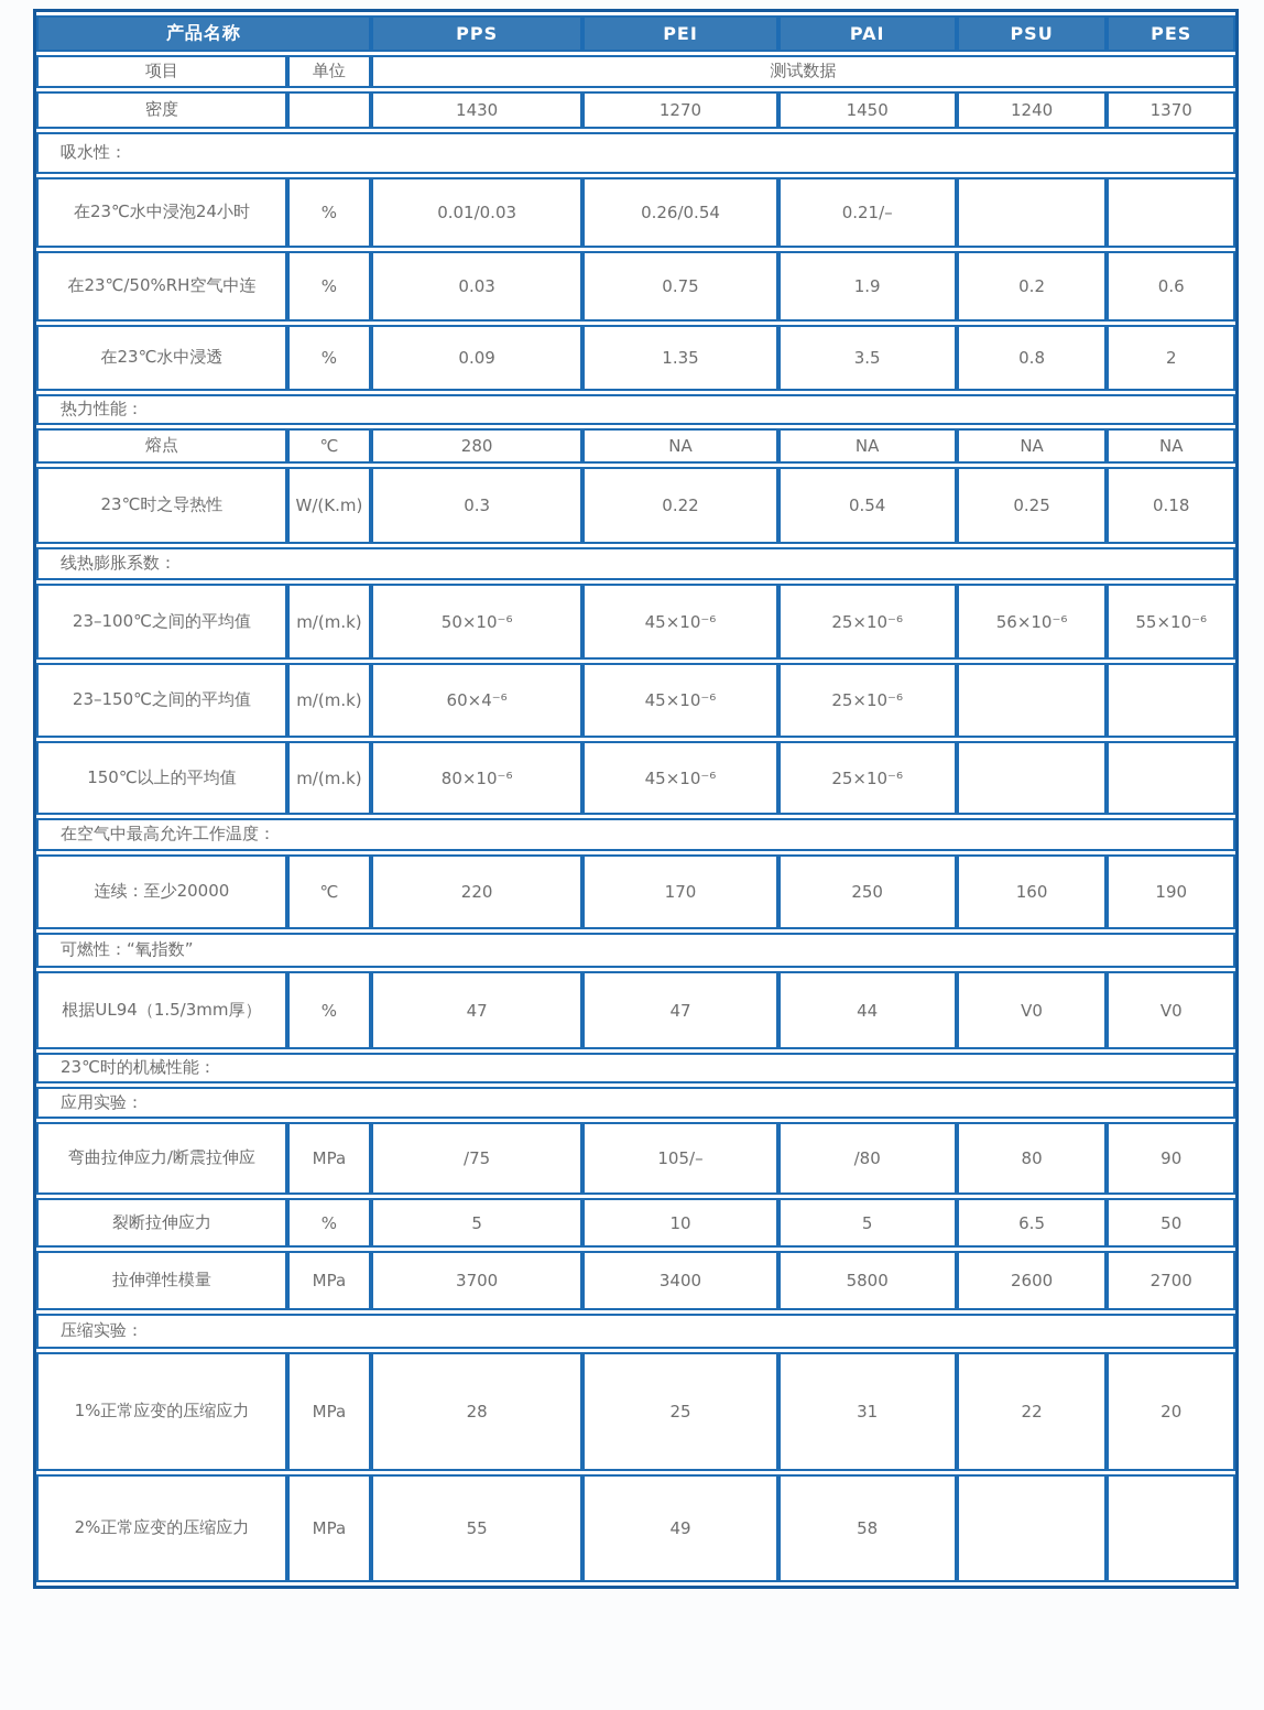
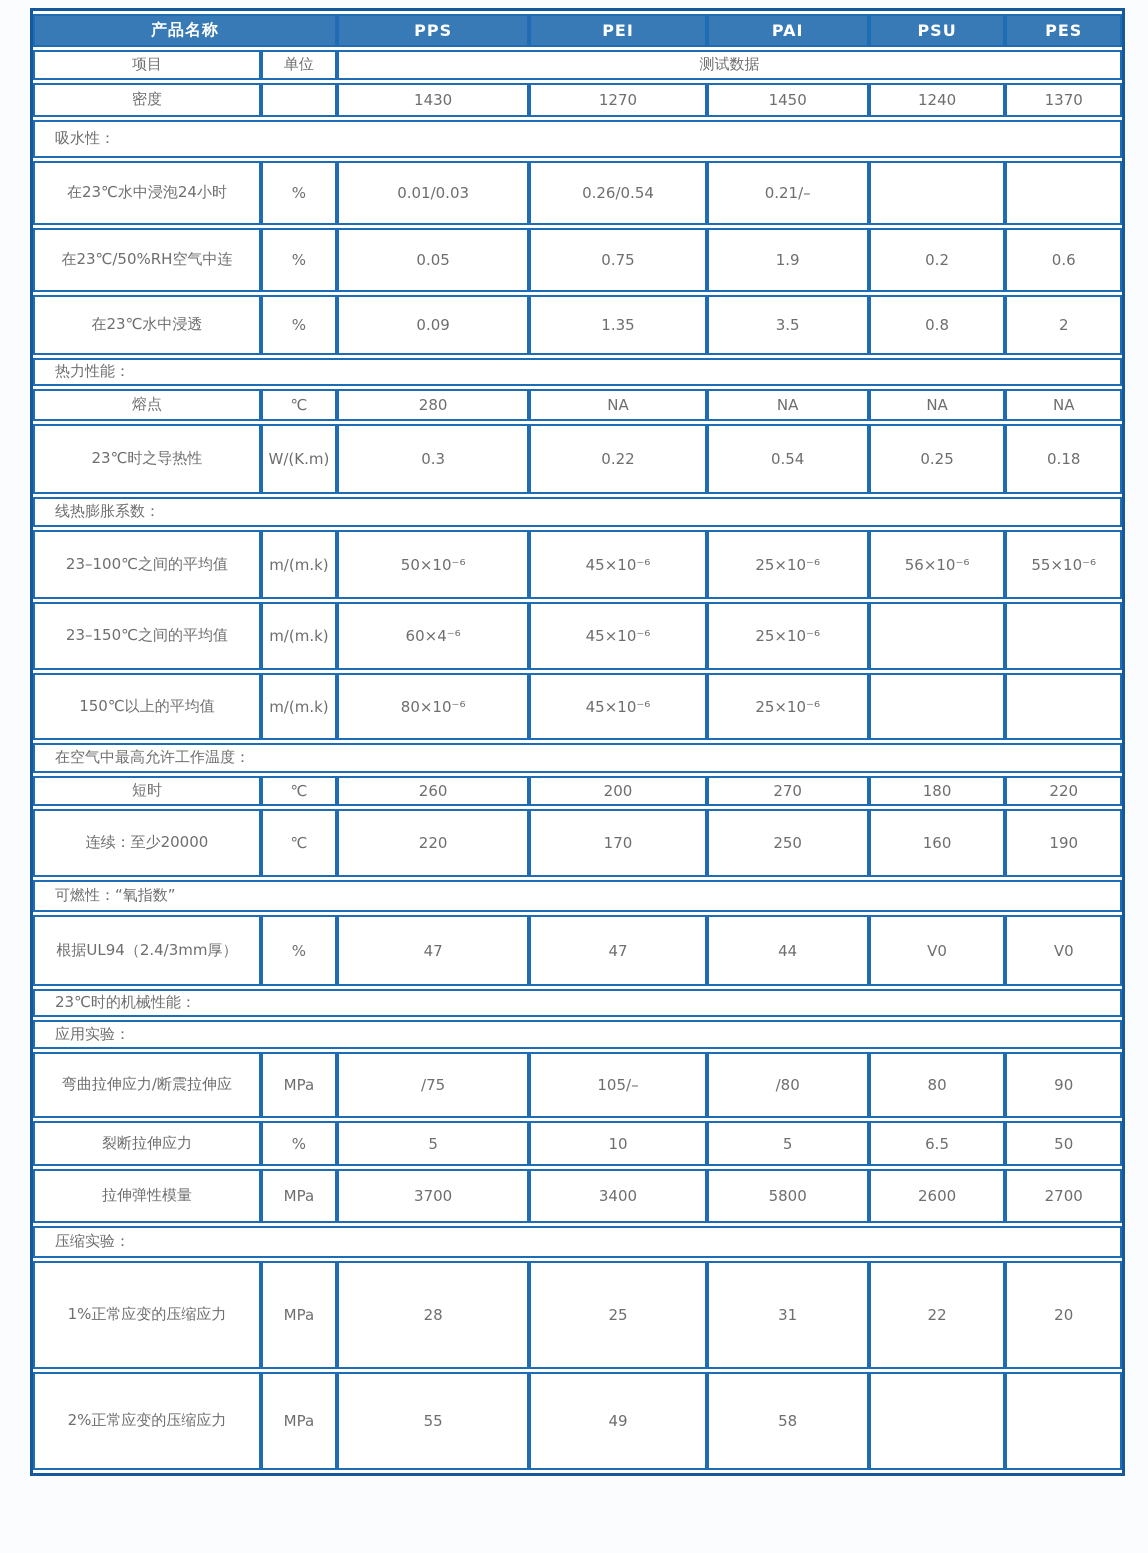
  产品名称	PPS	PEI	PAI	PSU	PES
  项目	单位	测试数据
  密度		1430	1270	1450	1240	1370
  吸水性：
  在23℃水中浸泡24小时	%	0.01/0.03	0.26/0.54	0.21/–
- 在23℃/50%RH空气中连	%	0.03	0.75	1.9	0.2	0.6
+ 在23℃/50%RH空气中连	%	0.05	0.75	1.9	0.2	0.6
  在23℃水中浸透	%	0.09	1.35	3.5	0.8	2
  热力性能：
  熔点	℃	280	NA	NA	NA	NA
  23℃时之导热性	W/(K.m)	0.3	0.22	0.54	0.25	0.18
  线热膨胀系数：
  23–100℃之间的平均值	m/(m.k)	50×10⁻⁶	45×10⁻⁶	25×10⁻⁶	56×10⁻⁶	55×10⁻⁶
  23–150℃之间的平均值	m/(m.k)	60×4⁻⁶	45×10⁻⁶	25×10⁻⁶
  150℃以上的平均值	m/(m.k)	80×10⁻⁶	45×10⁻⁶	25×10⁻⁶
  在空气中最高允许工作温度：
+ 短时	℃	260	200	270	180	220
  连续：至少20000	℃	220	170	250	160	190
  可燃性：“氧指数”
- 根据UL94（1.5/3mm厚）	%	47	47	44	V0	V0
+ 根据UL94（2.4/3mm厚）	%	47	47	44	V0	V0
  23℃时的机械性能：
  应用实验：
  弯曲拉伸应力/断震拉伸应	MPa	/75	105/–	/80	80	90
  裂断拉伸应力	%	5	10	5	6.5	50
  拉伸弹性模量	MPa	3700	3400	5800	2600	2700
  压缩实验：
  1%正常应变的压缩应力	MPa	28	25	31	22	20
  2%正常应变的压缩应力	MPa	55	49	58
